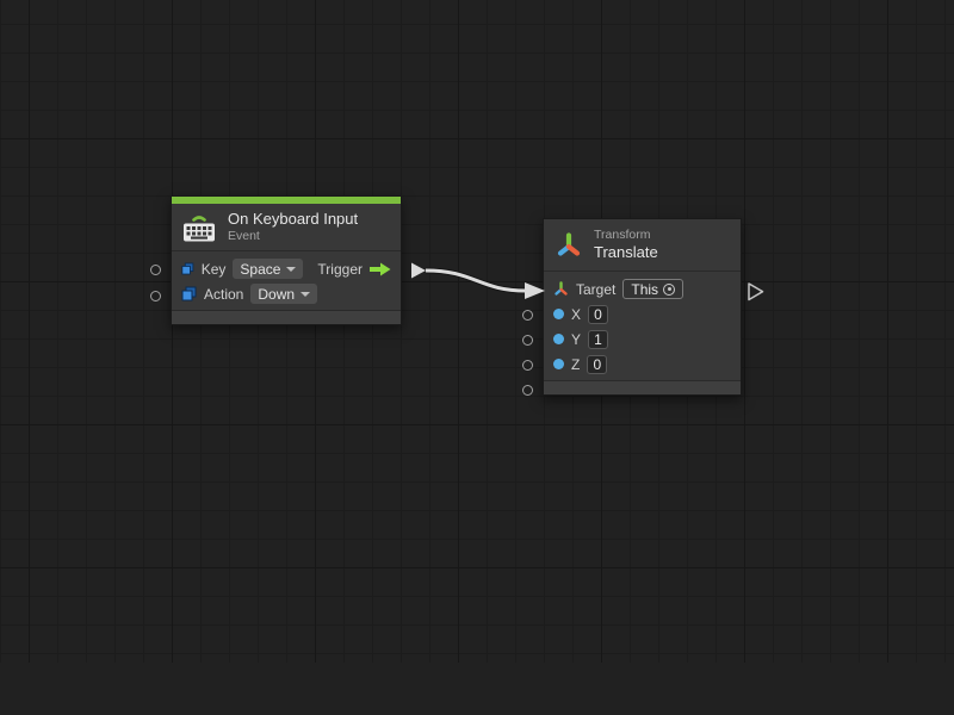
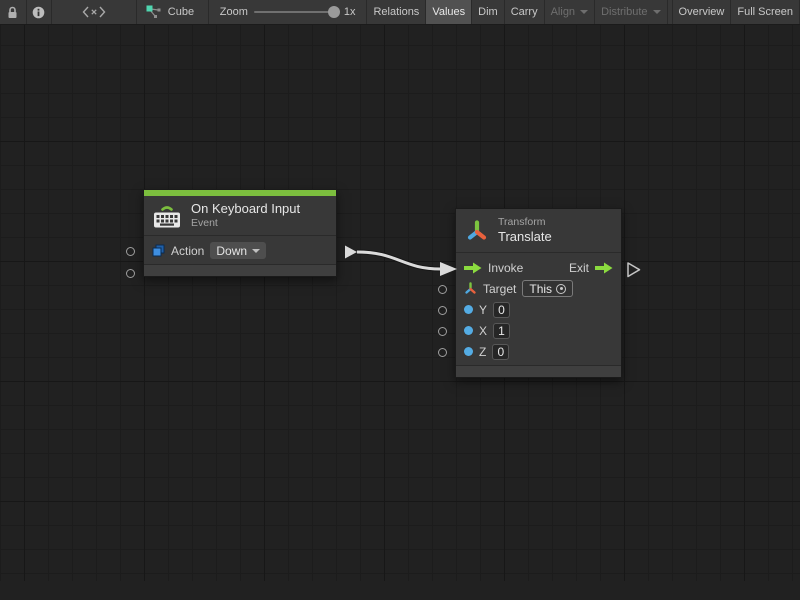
+ Cube
+ Zoom
+ 1x
+ Relations
+ Values
+ Dim
+ Carry
+ Align
+ Distribute
+ Overview
+ Full Screen
  On Keyboard Input
  Event
- Key
- Space
- Trigger
  Action
  Down
  Transform
  Translate
+ Invoke
+ Exit
  Target
  This
- X
+ Y
  0
- Y
+ X
  1
  Z
  0
